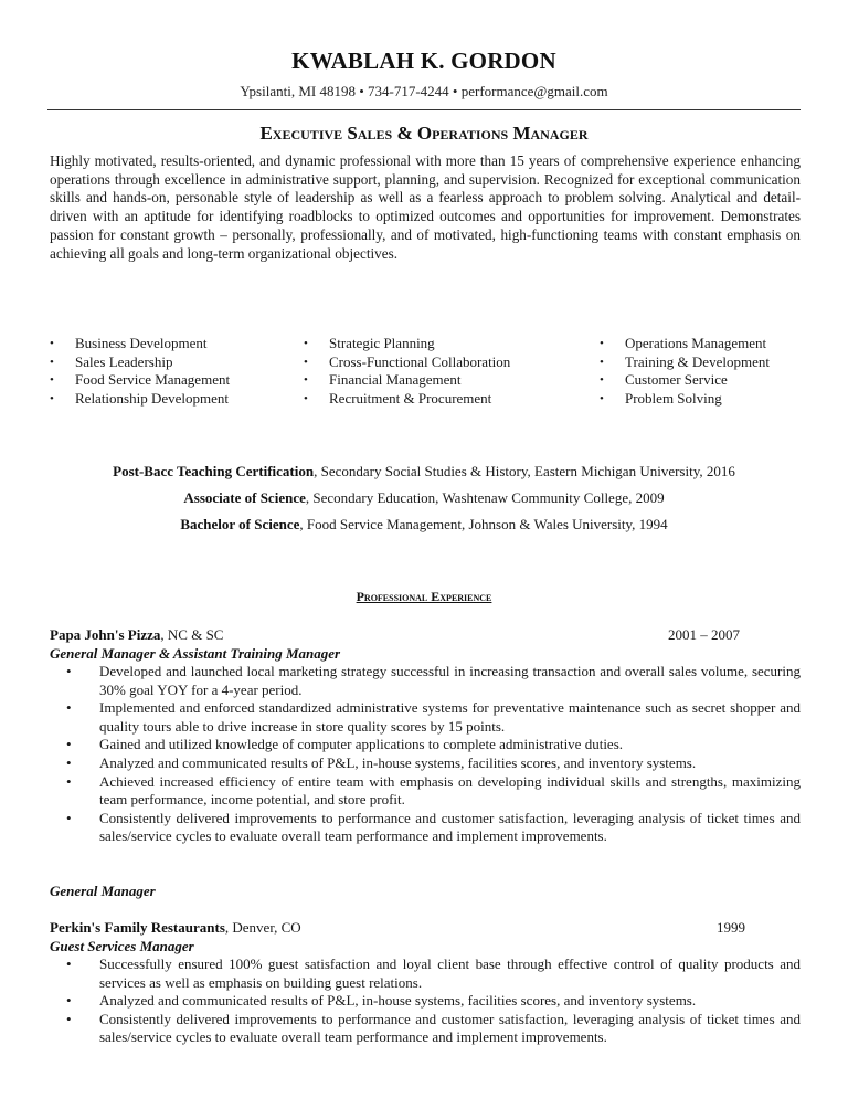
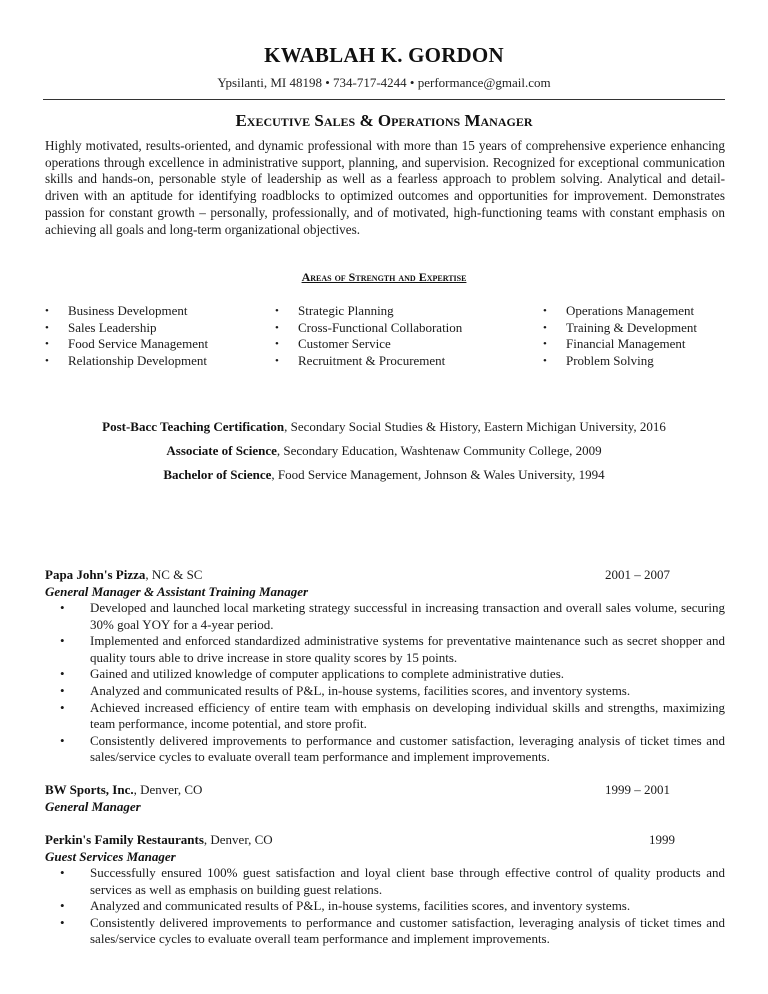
  KWABLAH K. GORDON
  Ypsilanti, MI 48198 • 734-717-4244 • performance@gmail.com
  Executive Sales & Operations Manager
  Highly motivated, results-oriented, and dynamic professional with more than 15 years of comprehensive experience enhancing operations through excellence in administrative support, planning, and supervision. Recognized for exceptional communication skills and hands-on, personable style of leadership as well as a fearless approach to problem solving. Analytical and detail-driven with an aptitude for identifying roadblocks to optimized outcomes and opportunities for improvement. Demonstrates passion for constant growth – personally, professionally, and of motivated, high-functioning teams with constant emphasis on achieving all goals and long-term organizational objectives.
+ Areas of Strength and Expertise
  •
  Business Development
  •
  Sales Leadership
  •
  Food Service Management
  •
  Relationship Development
  •
  Strategic Planning
  •
  Cross-Functional Collaboration
  •
- Financial Management
+ Customer Service
  •
  Recruitment & Procurement
  •
  Operations Management
  •
  Training & Development
  •
- Customer Service
+ Financial Management
  •
  Problem Solving
  Post-Bacc Teaching Certification, Secondary Social Studies & History, Eastern Michigan University, 2016
  Associate of Science, Secondary Education, Washtenaw Community College, 2009
  Bachelor of Science, Food Service Management, Johnson & Wales University, 1994
- Professional Experience
  Papa John's Pizza, NC & SC
  2001 – 2007
  General Manager & Assistant Training Manager
  •
  Developed and launched local marketing strategy successful in increasing transaction and overall sales volume, securing 30% goal YOY for a 4-year period.
  •
  Implemented and enforced standardized administrative systems for preventative maintenance such as secret shopper and quality tours able to drive increase in store quality scores by 15 points.
  •
  Gained and utilized knowledge of computer applications to complete administrative duties.
  •
  Analyzed and communicated results of P&L, in-house systems, facilities scores, and inventory systems.
  •
  Achieved increased efficiency of entire team with emphasis on developing individual skills and strengths, maximizing team performance, income potential, and store profit.
  •
  Consistently delivered improvements to performance and customer satisfaction, leveraging analysis of ticket times and sales/service cycles to evaluate overall team performance and implement improvements.
+ BW Sports, Inc., Denver, CO
+ 1999 – 2001
  General Manager
  Perkin's Family Restaurants, Denver, CO
  1999
  Guest Services Manager
  •
  Successfully ensured 100% guest satisfaction and loyal client base through effective control of quality products and services as well as emphasis on building guest relations.
  •
  Analyzed and communicated results of P&L, in-house systems, facilities scores, and inventory systems.
  •
  Consistently delivered improvements to performance and customer satisfaction, leveraging analysis of ticket times and sales/service cycles to evaluate overall team performance and implement improvements.
